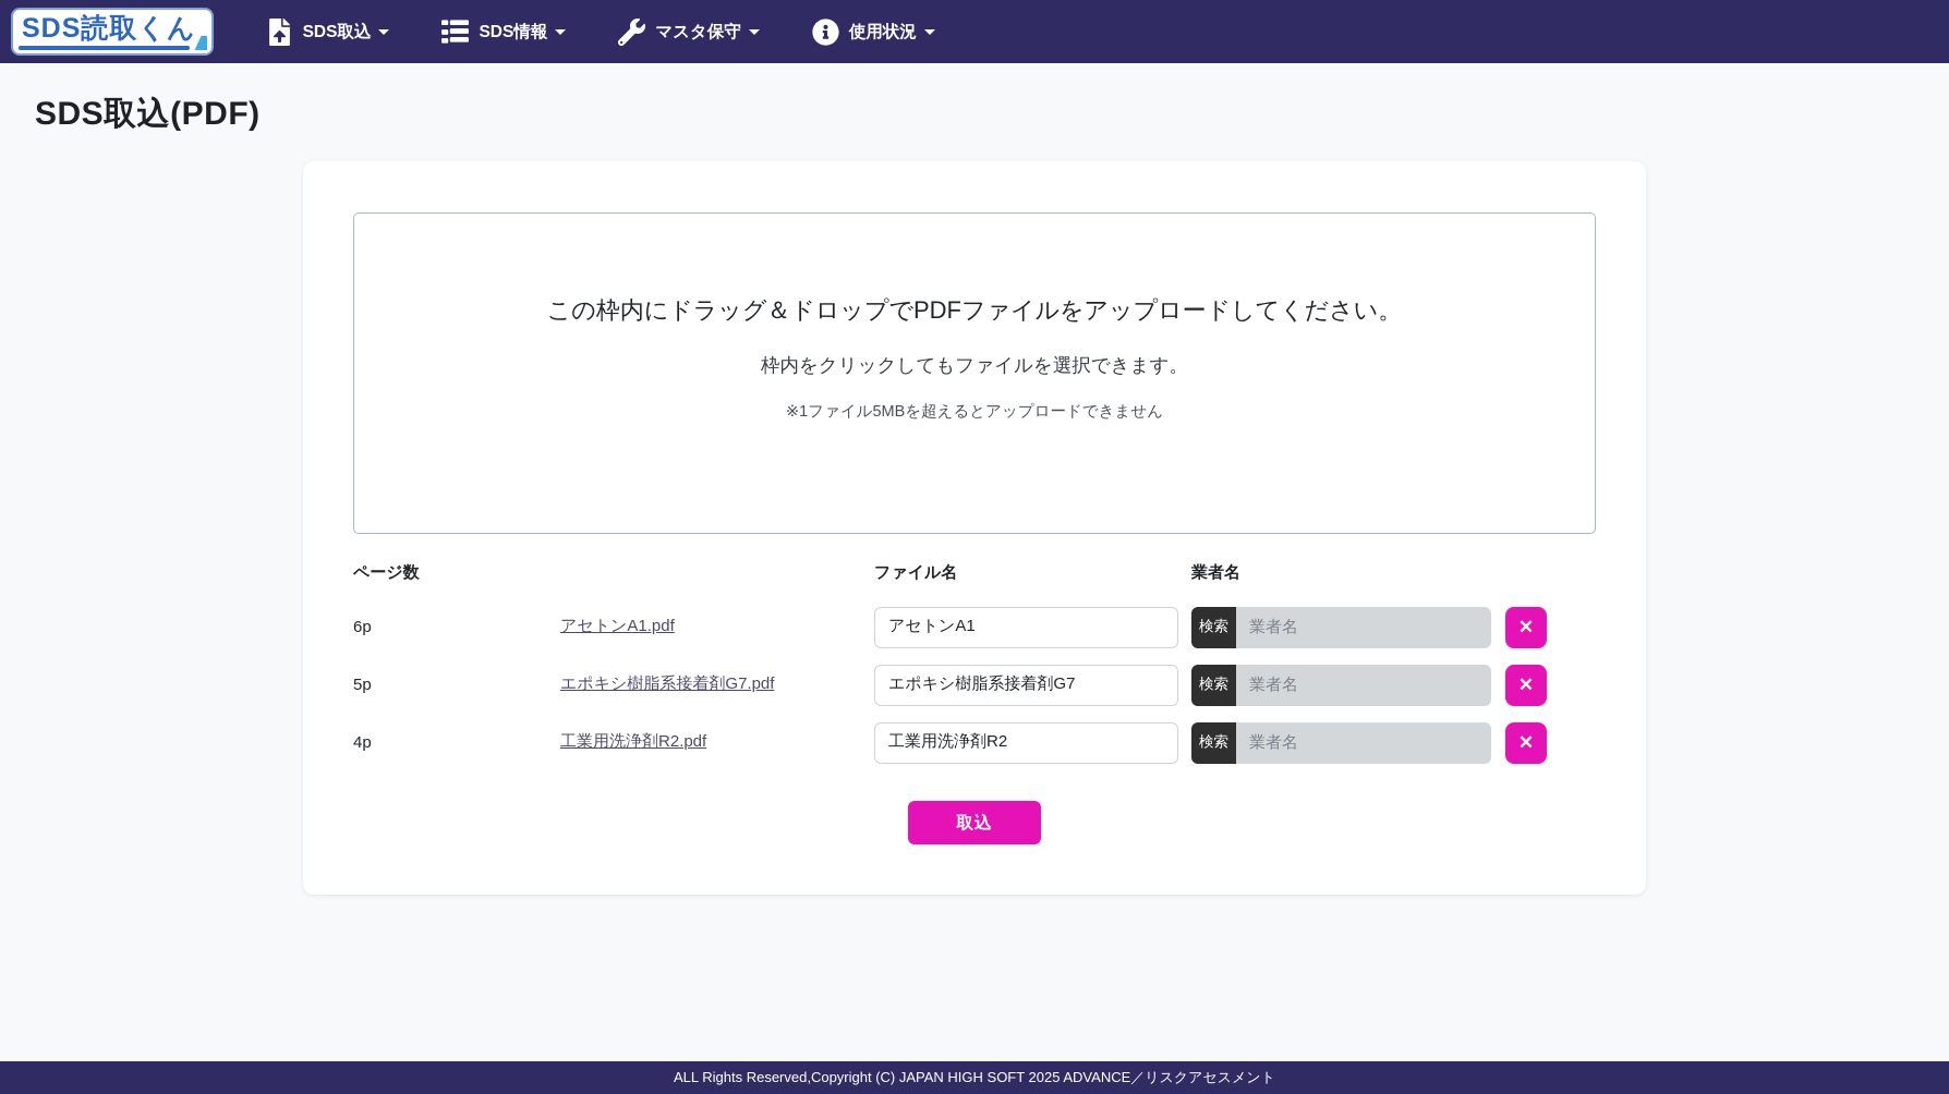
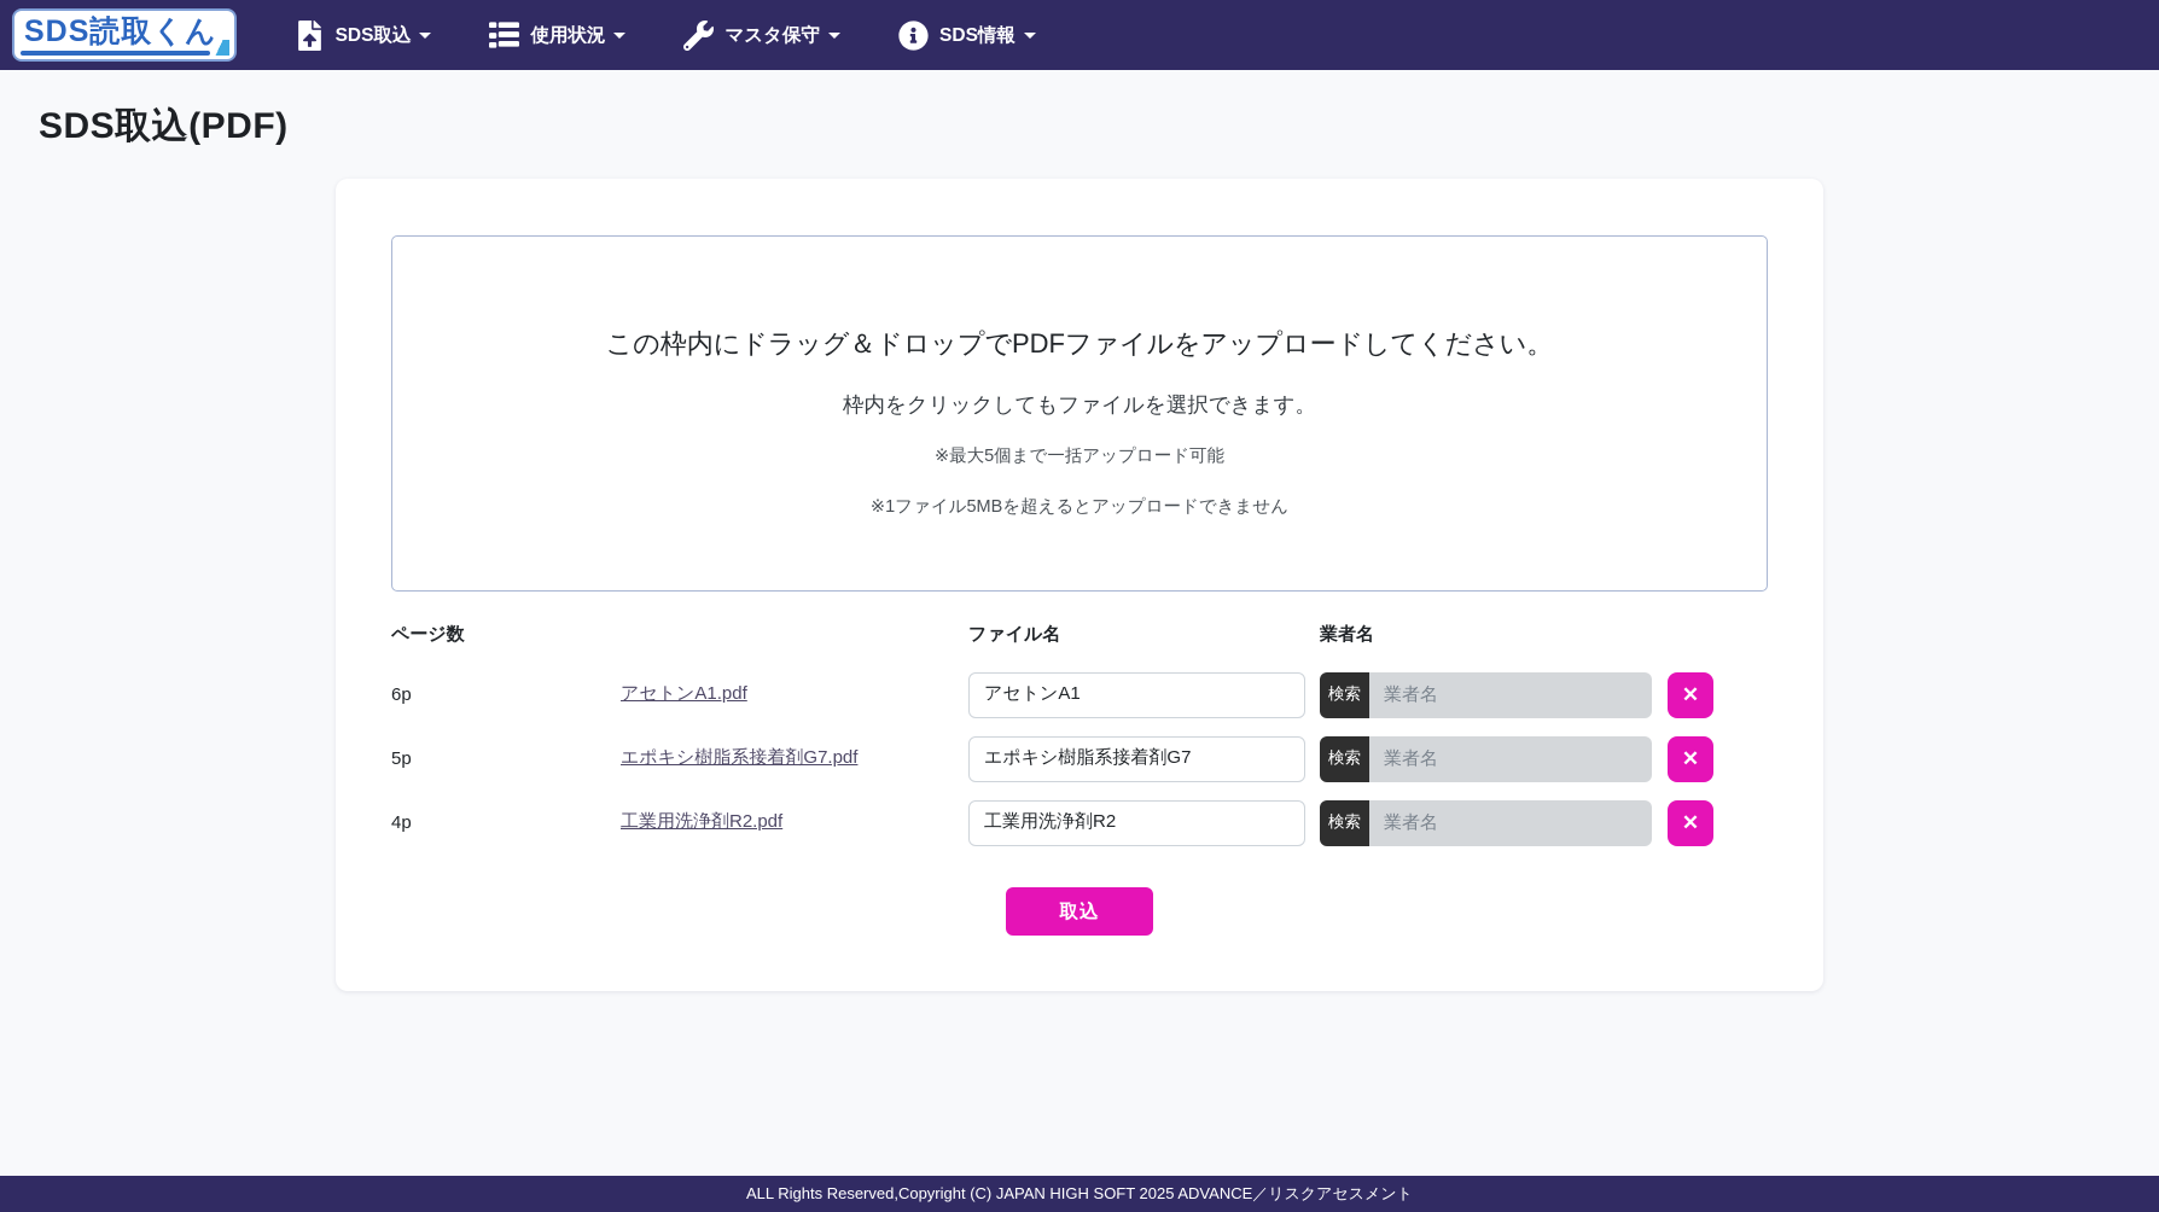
  SDS読取くん
  SDS取込
- SDS情報
+ 使用状況
  マスタ保守
- 使用状況
+ SDS情報
  SDS取込(PDF)
  この枠内にドラッグ＆ドロップでPDFファイルをアップロードしてください。
  枠内をクリックしてもファイルを選択できます。
+ ※最大5個まで一括アップロード可能
  ※1ファイル5MBを超えるとアップロードできません
  ページ数
  ファイル名
  業者名
  6p
  アセトンA1.pdf
  アセトンA1
  検索
  業者名
  ✕
  5p
  エポキシ樹脂系接着剤G7.pdf
  エポキシ樹脂系接着剤G7
  検索
  業者名
  ✕
  4p
  工業用洗浄剤R2.pdf
  工業用洗浄剤R2
  検索
  業者名
  ✕
  取込
  ALL Rights Reserved,Copyright (C) JAPAN HIGH SOFT 2025 ADVANCE／リスクアセスメント
